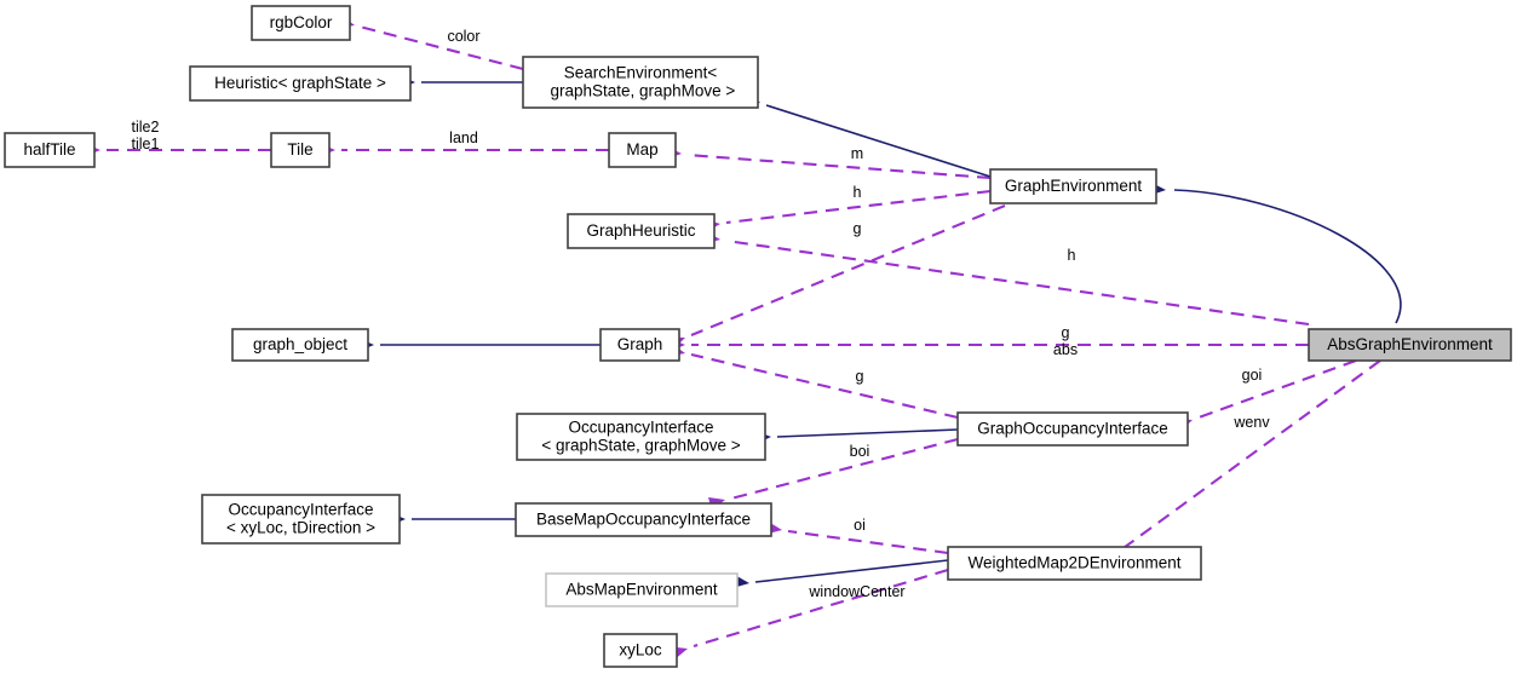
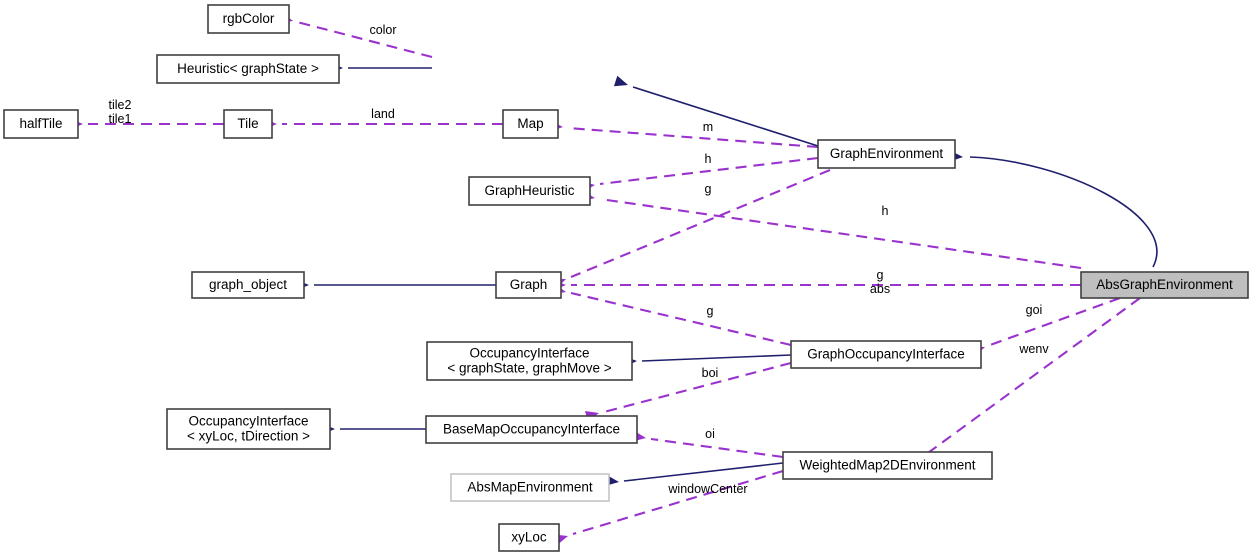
  rgbColor
  Heuristic< graphState >
- SearchEnvironment< graphState, graphMove >
  halfTile
  Tile
  Map
  GraphEnvironment
  GraphHeuristic
  graph_object
  Graph
  AbsGraphEnvironment
  OccupancyInterface < graphState, graphMove >
  GraphOccupancyInterface
  OccupancyInterface < xyLoc, tDirection >
  BaseMapOccupancyInterface
  WeightedMap2DEnvironment
  AbsMapEnvironment
  xyLoc
  color
  tile2 tile1
  land
  m
  h
  g
  h
  g abs
  g
  goi
  boi
  oi
  wenv
  windowCenter
